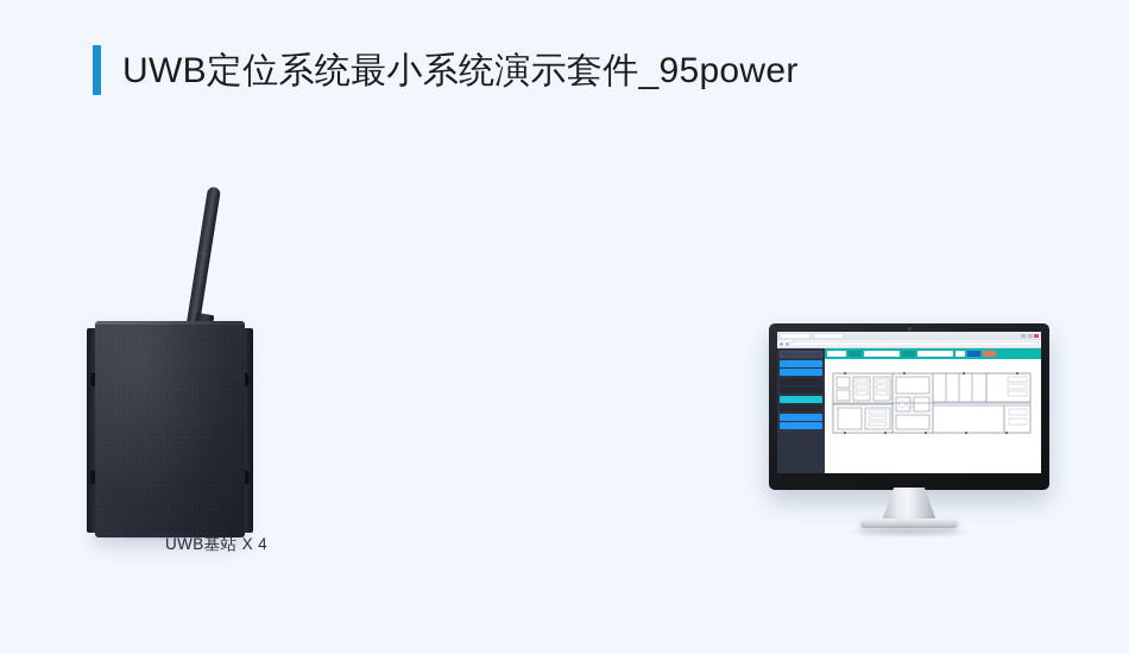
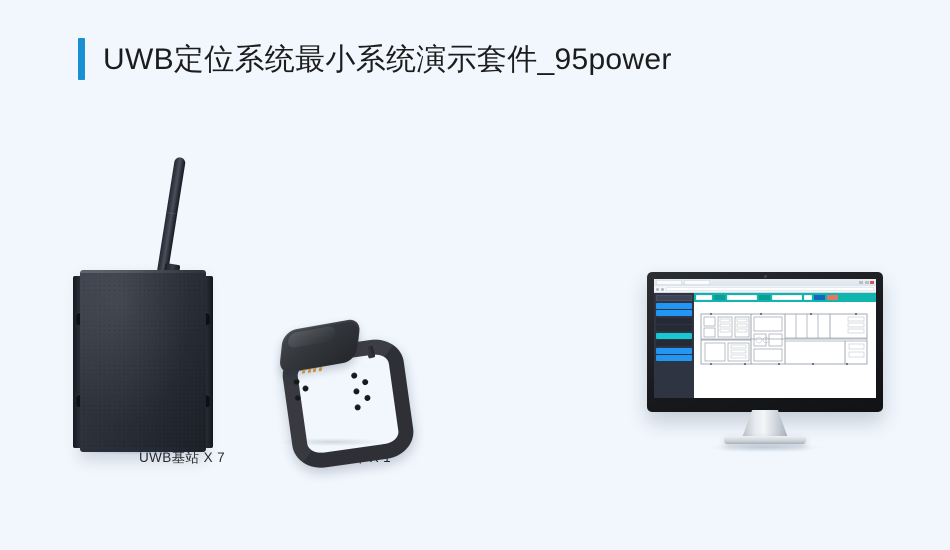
  UWB定位系统最小系统演示套件_95power
- UWB基站 X 4
+ UWB基站 X 7
+ UWB手环 X 1
